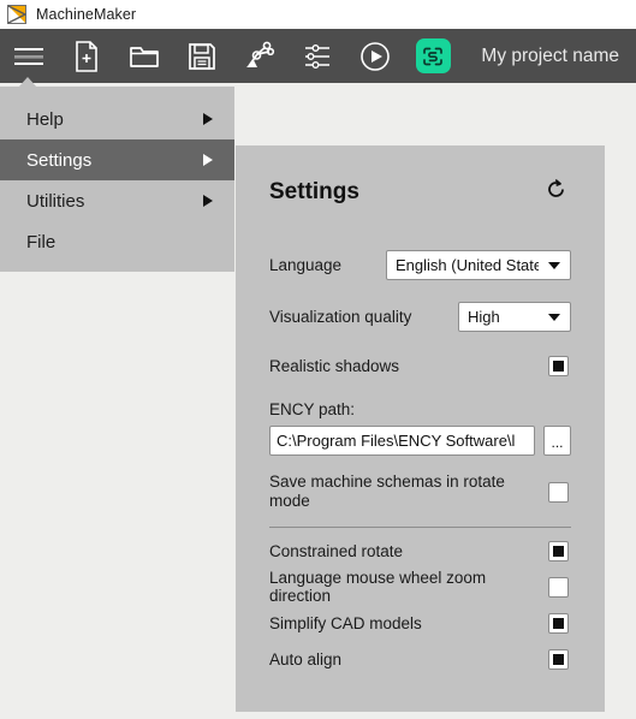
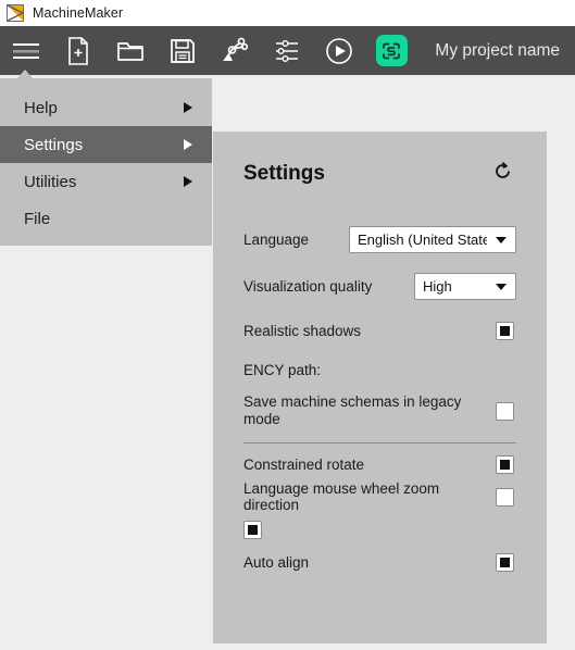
  MachineMaker
  My project name
  Help
  Settings
  Utilities
  File
  Settings
  Language
  English (United State
  Visualization quality
  High
  Realistic shadows
  ENCY path:
- C:\Program Files\ENCY Software\l
- ...
- Save machine schemas in rotate mode
+ Save machine schemas in legacy mode
  Constrained rotate
  Language mouse wheel zoom direction
- Simplify CAD models
  Auto align
